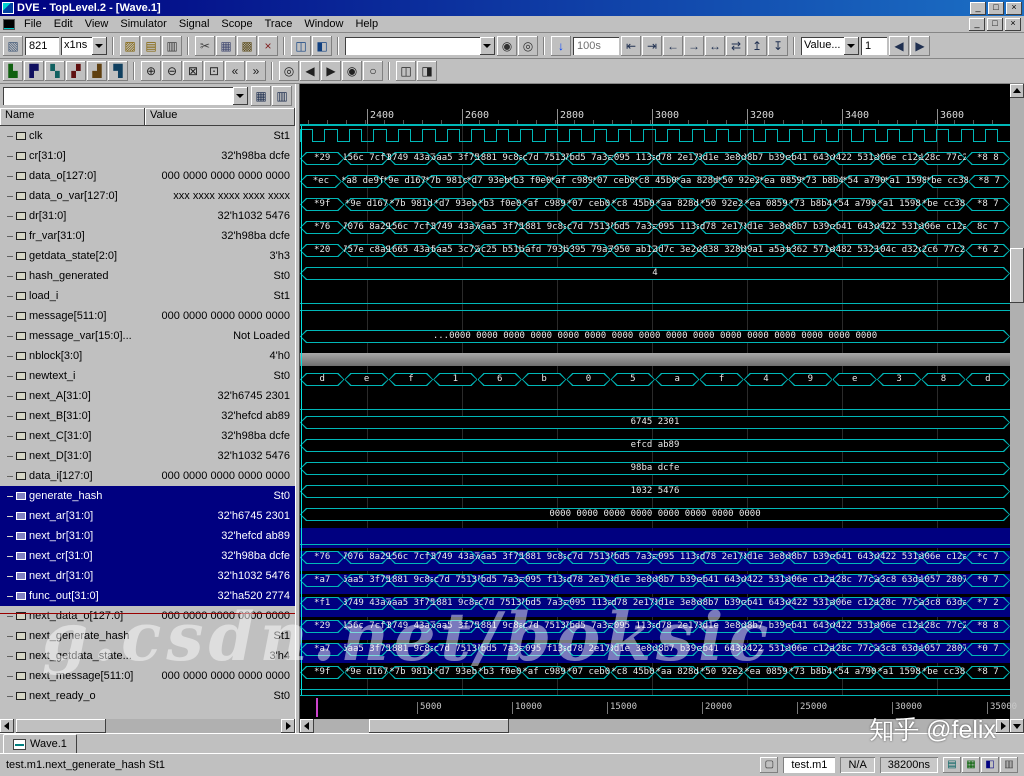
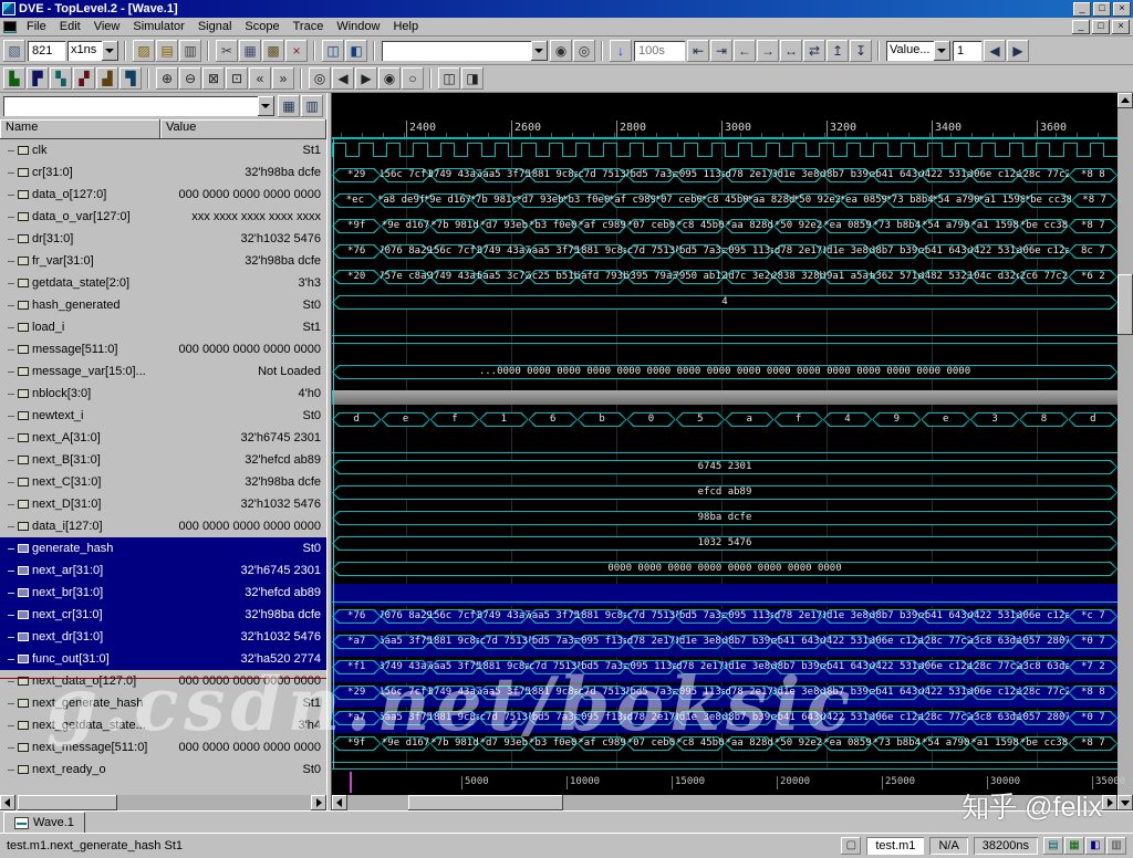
  DVE - TopLevel.2 - [Wave.1]
  _
  □
  ×
  File
  Edit
  View
  Simulator
  Signal
  Scope
  Trace
  Window
  Help
  _
  □
  ×
  ▧
  821
  x1ns
  ▨
  ▤
  ▥
  ✂
  ▦
  ▩
  ×
  ◫
  ◧
  ◉
  ◎
  ↓
  100s
  ⇤
  ⇥
  ←
  →
  ↔
  ⇄
  ↥
  ↧
  Value...
  1
  ◀
  ▶
  ▙
  ▛
  ▚
  ▞
  ▟
  ▜
  ⊕
  ⊖
  ⊠
  ⊡
  «
  »
  ◎
  ◀
  ▶
  ◉
  ○
  ◫
  ◨
  ▦
  ▥
  Name
  Value
  clk
  St1
  cr[31:0]
  32'h98ba dcfe
  data_o[127:0]
  000 0000 0000 0000 0000
  data_o_var[127:0]
  xxx xxxx xxxx xxxx xxxx
  dr[31:0]
  32'h1032 5476
  fr_var[31:0]
  32'h98ba dcfe
  getdata_state[2:0]
  3'h3
  hash_generated
  St0
  load_i
  St1
  message[511:0]
  000 0000 0000 0000 0000
  message_var[15:0]...
  Not Loaded
  nblock[3:0]
  4'h0
  newtext_i
  St0
  next_A[31:0]
  32'h6745 2301
  next_B[31:0]
  32'hefcd ab89
  next_C[31:0]
  32'h98ba dcfe
  next_D[31:0]
  32'h1032 5476
  data_i[127:0]
  000 0000 0000 0000 0000
  generate_hash
  St0
  next_ar[31:0]
  32'h6745 2301
  next_br[31:0]
  32'hefcd ab89
  next_cr[31:0]
  32'h98ba dcfe
  next_dr[31:0]
  32'h1032 5476
  func_out[31:0]
  32'ha520 2774
  next_data_o[127:0]
  000 0000 0000 0000 0000
  next_generate_hash
  St1
  next_getdata_state...
  3'h4
  next_message[511:0]
  000 0000 0000 0000 0000
  next_ready_o
  St0
  2400
  2600
  2800
  3000
  3200
  3400
  3600
  *29
  156c 7cf1
  3749 43a7
  5aa5 3f75
  1881 9c8a
  c7d 7513
  7bd5 7a3a
  c095 113a
  d78 2e17
  8d1e 3e8c
  88b7 b39c
  eb41 643c
  9422 531a
  306e c12a
  128c 77c2
  *8 8
  *ec
  *a8 de9f
  *9e d167
  *7b 981c
  *d7 93eb
  *b3 f0e0
  *af c989
  *07 ceb0
  *c8 45b0
  *aa 828d
  *50 92e2
  *ea 0859
  *73 b8b4
  *54 a790
  *a1 1598
  *be cc38
  *8 7
  *9f
  *9e d167
  *7b 981d
  *d7 93eb
  *b3 f0e0
  *af c989
  *07 ceb0
  *c8 45b0
  *aa 828d
  *50 92e2
  *ea 0859
  *73 b8b4
  *54 a790
  *a1 1598
  *be cc38
  *8 7
  *76
  7076 8a29
  156c 7cf1
  3749 43a7
  5aa5 3f75
  1881 9c8a
  c7d 7513
  7bd5 7a3a
  c095 113a
  d78 2e17
  8d1e 3e8c
  88b7 b39c
  eb41 643c
  9422 531a
  306e c12a
  8c 7
  *20
  757e c8a9
- 1665 43af
+ 3749 43af
  5aa5 3c72
  5c25 b51b
  5afd 793b
  5395 79a3
  7950 ab12
  3d7c 3e2c
  2838 328b
  89a1 a5af
  a362 571e
  3482 5323
  104c d32c
  2c6 77c2
  *6 2
  4
  ...0000 0000 0000 0000 0000 0000 0000 0000 0000 0000 0000 0000 0000 0000 0000 0000
  d
  e
  f
  1
  6
  b
  0
  5
  a
  f
  4
  9
  e
  3
  8
  d
  6745 2301
  efcd ab89
  98ba dcfe
  1032 5476
  0000 0000 0000 0000 0000 0000 0000 0000
  *76
  7076 8a29
  156c 7cf1
  3749 43a7
  5aa5 3f75
  1881 9c8a
  c7d 7513
  7bd5 7a3a
  c095 113a
  d78 2e17
  3d1e 3e8c
  88b7 b39c
  eb41 643c
  9422 531a
  306e c12a
  *c 7
  *a7
  5aa5 3f75
  1881 9c8a
  c7d 7513
  7bd5 7a3a
  c095 f13a
  d78 2e17
  3d1e 3e8c
  88b7 b39c
  eb41 643c
  9422 531a
  306e c12a
  128c 77c2
  a3c8 63da
  1057 2807
  *0 7
  *f1
  3749 43a7
  5aa5 3f75
  1881 9c8a
  c7d 7513
  7bd5 7a3a
  c095 113a
  d78 2e17
  3d1e 3e8c
  88b7 b39c
  eb41 643c
  9422 531a
  306e c12a
  128c 77c2
  a3c8 63da
  *7 2
  *29
  156c 7cf1
  3749 43a7
  5aa5 3f75
  1881 9c8a
  c7d 7513
  7bd5 7a3a
  c095 113a
  d78 2e17
  3d1e 3e8c
  88b7 b39c
  eb41 643c
  9422 531a
  306e c12a
  128c 77c2
  *8 8
  *a7
  5aa5 3f75
  1881 9c8a
  c7d 7513
  7bd5 7a3a
  c095 f13a
  d78 2e17
  3d1e 3e8c
  88b7 b39c
  eb41 643c
  9422 531a
  306e c12a
  128c 77c2
  a3c8 63da
  1057 2807
  *0 7
  *9f
  *9e d167
  *7b 981d
  *d7 93eb
  *b3 f0e0
  *af c989
  *07 ceb0
  *c8 45b0
  *aa 828d
  *50 92e2
  *ea 0859
  *73 b8b4
  *54 a790
  *a1 1598
  *be cc38
  *8 7
  5000
  10000
  15000
  20000
  25000
  30000
  35000
  Wave.1
  test.m1.next_generate_hash St1
  ▢
  test.m1
  N/A
  38200ns
  ▤
  ▦
  ◧
  ▥
  g.csdn.net/boksic
  知乎 @felix
